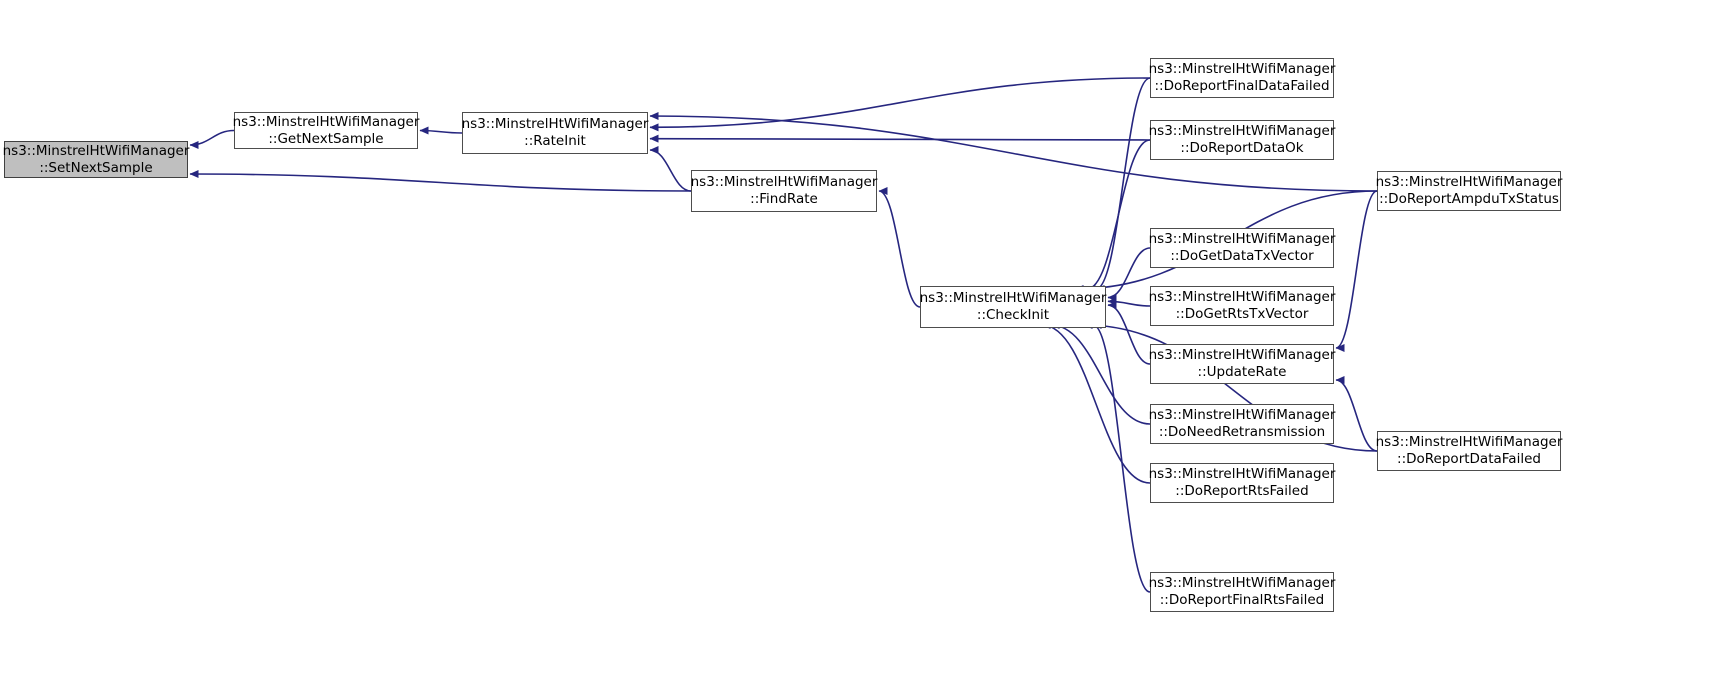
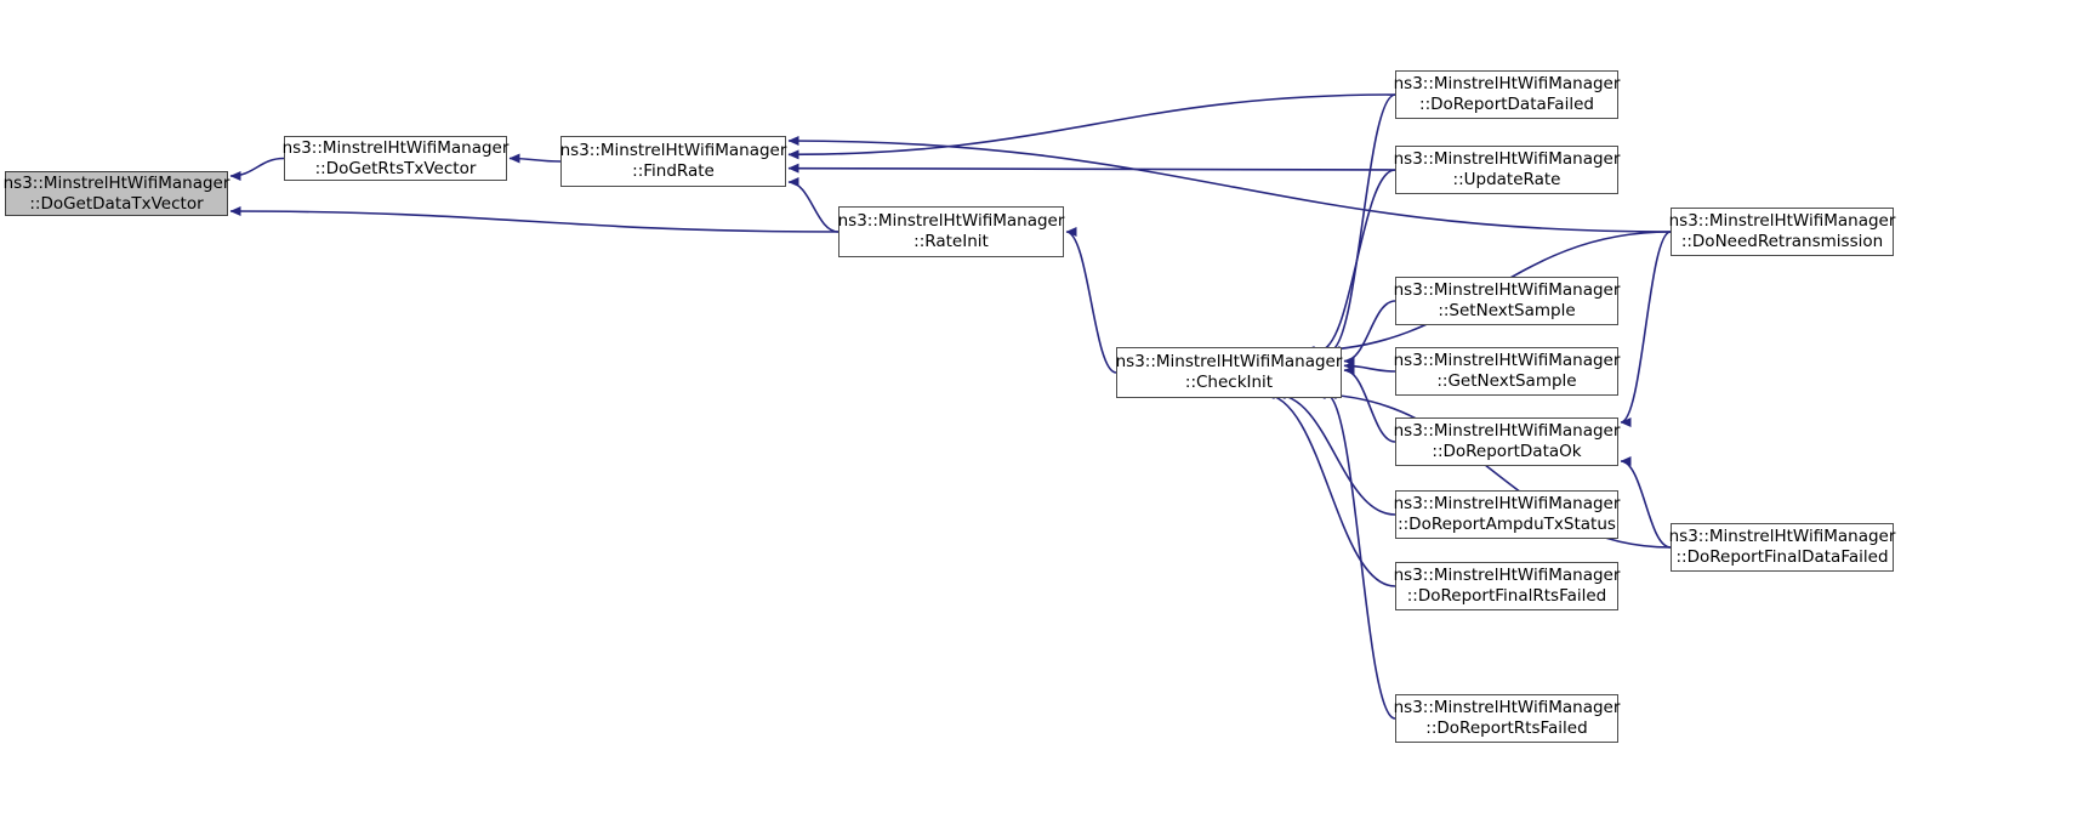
  ns3::MinstrelHtWifiManager
- ::SetNextSample
+ ::DoGetDataTxVector
  ns3::MinstrelHtWifiManager
- ::GetNextSample
+ ::DoGetRtsTxVector
  ns3::MinstrelHtWifiManager
- ::RateInit
+ ::FindRate
  ns3::MinstrelHtWifiManager
- ::FindRate
+ ::RateInit
  ns3::MinstrelHtWifiManager
  ::CheckInit
  ns3::MinstrelHtWifiManager
- ::DoReportFinalDataFailed
+ ::DoReportDataFailed
  ns3::MinstrelHtWifiManager
- ::DoReportDataOk
+ ::UpdateRate
  ns3::MinstrelHtWifiManager
- ::DoGetDataTxVector
+ ::SetNextSample
  ns3::MinstrelHtWifiManager
- ::DoGetRtsTxVector
+ ::GetNextSample
  ns3::MinstrelHtWifiManager
- ::UpdateRate
+ ::DoReportDataOk
  ns3::MinstrelHtWifiManager
- ::DoNeedRetransmission
+ ::DoReportAmpduTxStatus
  ns3::MinstrelHtWifiManager
- ::DoReportRtsFailed
+ ::DoReportFinalRtsFailed
  ns3::MinstrelHtWifiManager
- ::DoReportFinalRtsFailed
+ ::DoReportRtsFailed
  ns3::MinstrelHtWifiManager
- ::DoReportAmpduTxStatus
+ ::DoNeedRetransmission
  ns3::MinstrelHtWifiManager
- ::DoReportDataFailed
+ ::DoReportFinalDataFailed
